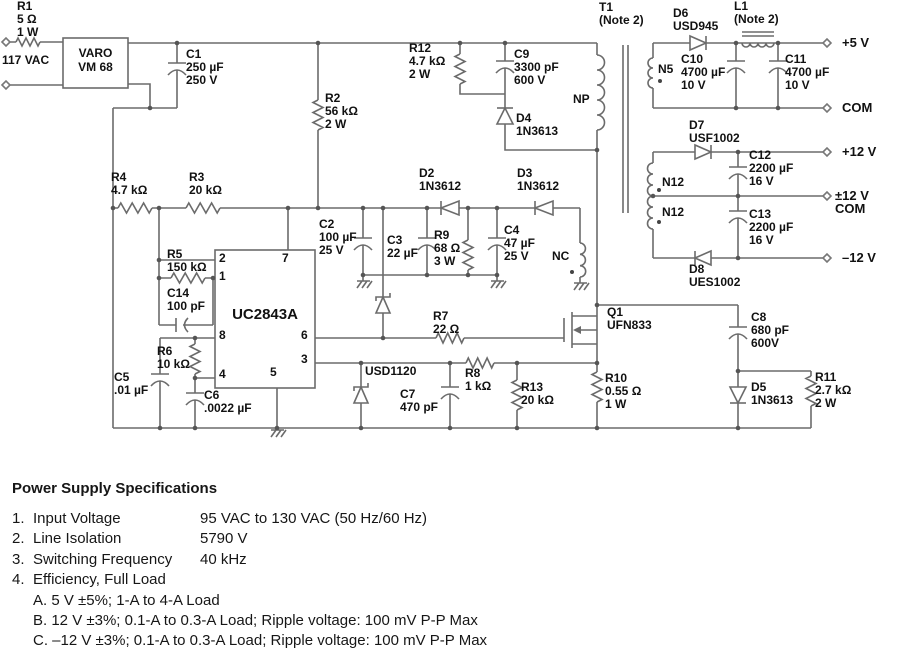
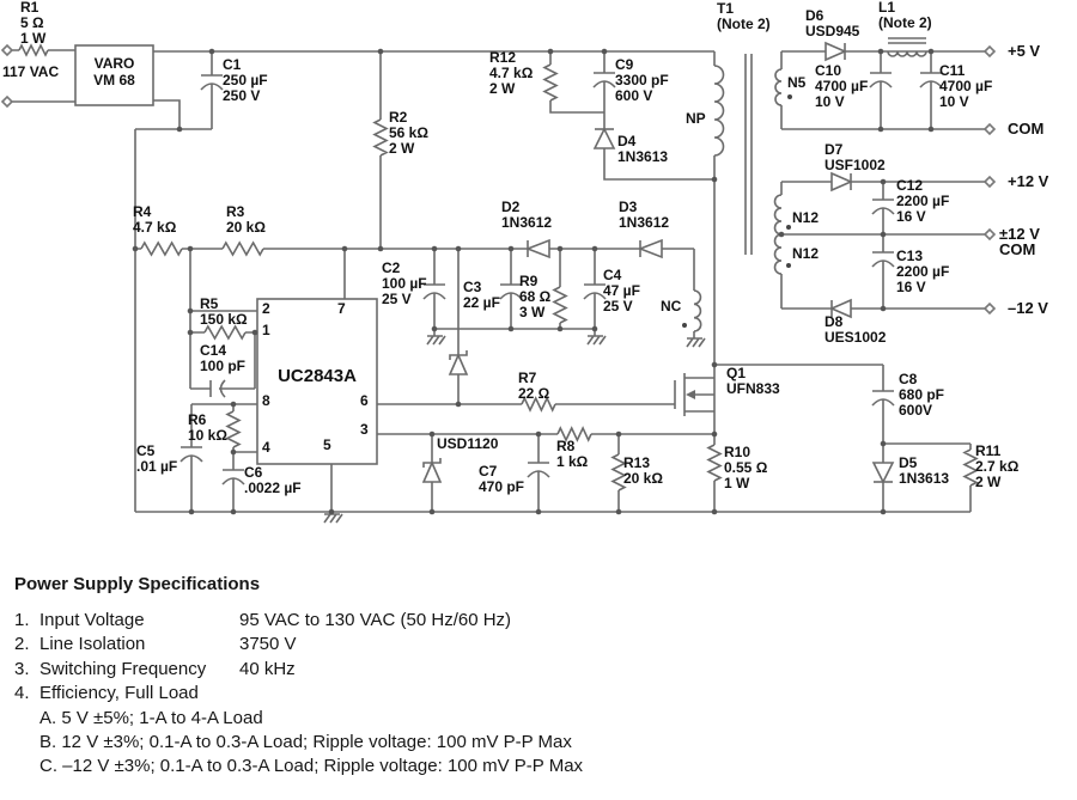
  R1
  5 Ω
  1 W
  117 VAC
  VARO
  VM 68
  C1
  250 µF
  250 V
  R2
  56 kΩ
  2 W
  R12
  4.7 kΩ
  2 W
  C9
  3300 pF
  600 V
  D4
  1N3613
  NP
  T1
  (Note 2)
  D6
  USD945
  L1
  (Note 2)
  N5
  C10
  4700 µF
  10 V
  C11
  4700 µF
  10 V
  D7
  USF1002
  N12
  N12
  C12
  2200 µF
  16 V
  C13
  2200 µF
  16 V
  D8
  UES1002
  R4
  4.7 kΩ
  R3
  20 kΩ
  R5
  150 kΩ
  C14
  100 pF
  C2
  100 µF
  25 V
  C3
  22 µF
  R9
  68 Ω
  3 W
  C4
  47 µF
  25 V
  D2
  1N3612
  D3
  1N3612
  NC
  R7
  22 Ω
  R6
  10 kΩ
  C5
  .01 µF
  C6
  .0022 µF
  USD1120
  C7
  470 pF
  R8
  1 kΩ
  R13
  20 kΩ
  R10
  0.55 Ω
  1 W
  Q1
  UFN833
  C8
  680 pF
  600V
  D5
  1N3613
  R11
  2.7 kΩ
  2 W
  UC2843A
  2
  7
  1
  8
  6
  3
  4
  5
  +5 V
  COM
  +12 V
  ±12 V COM
  –12 V
  Power Supply Specifications
  1.
  Input Voltage
  95 VAC to 130 VAC (50 Hz/60 Hz)
  2.
  Line Isolation
- 5790 V
+ 3750 V
  3.
  Switching Frequency
  40 kHz
  4.
  Efficiency, Full Load
  A. 5 V ±5%; 1-A to 4-A Load
  B. 12 V ±3%; 0.1-A to 0.3-A Load; Ripple voltage: 100 mV P-P Max
  C. –12 V ±3%; 0.1-A to 0.3-A Load; Ripple voltage: 100 mV P-P Max
